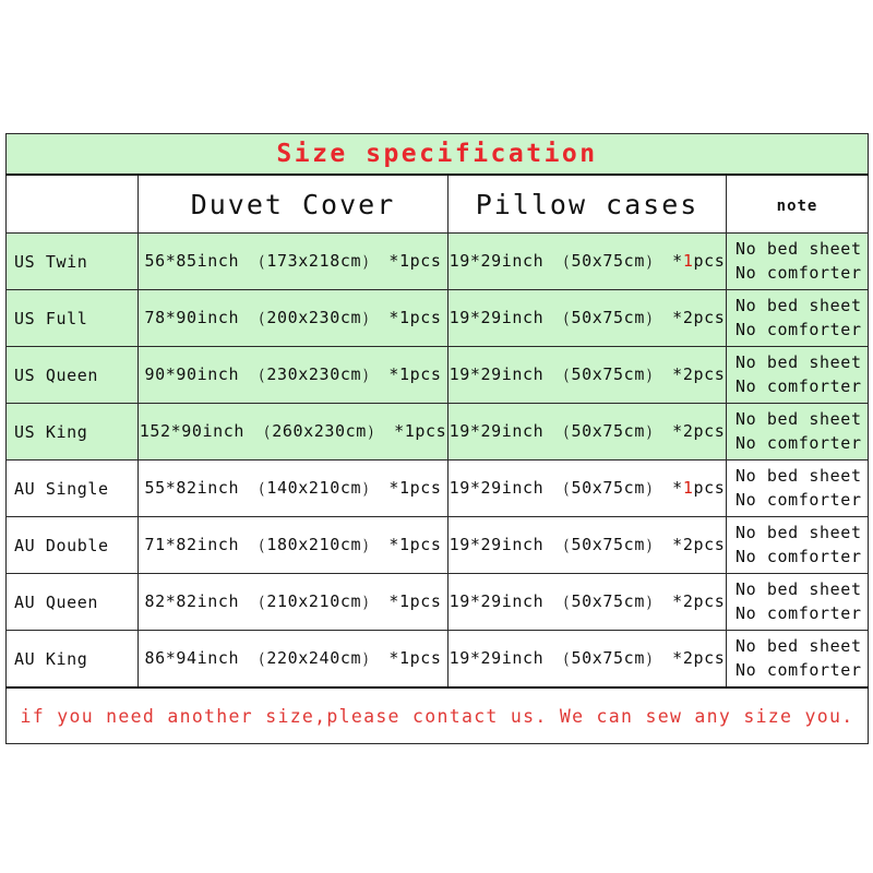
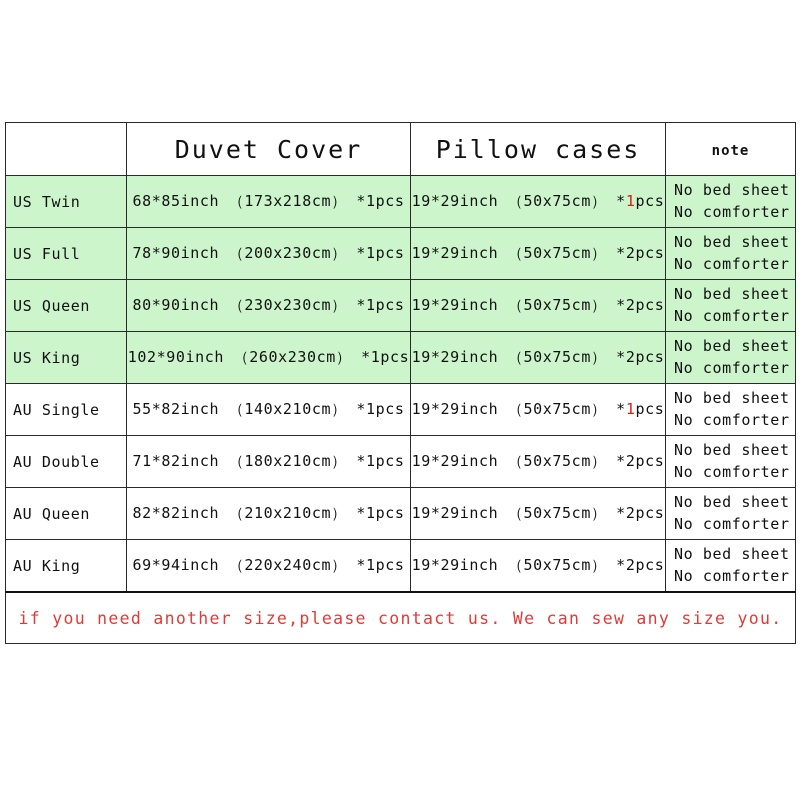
- Size specification
  	Duvet Cover	Pillow cases	note
- US Twin	56*85inch （173x218cm） *1pcs	19*29inch （50x75cm） *1pcs	No bed sheetNo comforter
+ US Twin	68*85inch （173x218cm） *1pcs	19*29inch （50x75cm） *1pcs	No bed sheetNo comforter
  US Full	78*90inch （200x230cm） *1pcs	19*29inch （50x75cm） *2pcs	No bed sheetNo comforter
- US Queen	90*90inch （230x230cm） *1pcs	19*29inch （50x75cm） *2pcs	No bed sheetNo comforter
+ US Queen	80*90inch （230x230cm） *1pcs	19*29inch （50x75cm） *2pcs	No bed sheetNo comforter
- US King	152*90inch （260x230cm） *1pcs	19*29inch （50x75cm） *2pcs	No bed sheetNo comforter
+ US King	102*90inch （260x230cm） *1pcs	19*29inch （50x75cm） *2pcs	No bed sheetNo comforter
  AU Single	55*82inch （140x210cm） *1pcs	19*29inch （50x75cm） *1pcs	No bed sheetNo comforter
  AU Double	71*82inch （180x210cm） *1pcs	19*29inch （50x75cm） *2pcs	No bed sheetNo comforter
  AU Queen	82*82inch （210x210cm） *1pcs	19*29inch （50x75cm） *2pcs	No bed sheetNo comforter
- AU King	86*94inch （220x240cm） *1pcs	19*29inch （50x75cm） *2pcs	No bed sheetNo comforter
+ AU King	69*94inch （220x240cm） *1pcs	19*29inch （50x75cm） *2pcs	No bed sheetNo comforter
  if you need another size,please contact us. We can sew any size you.
